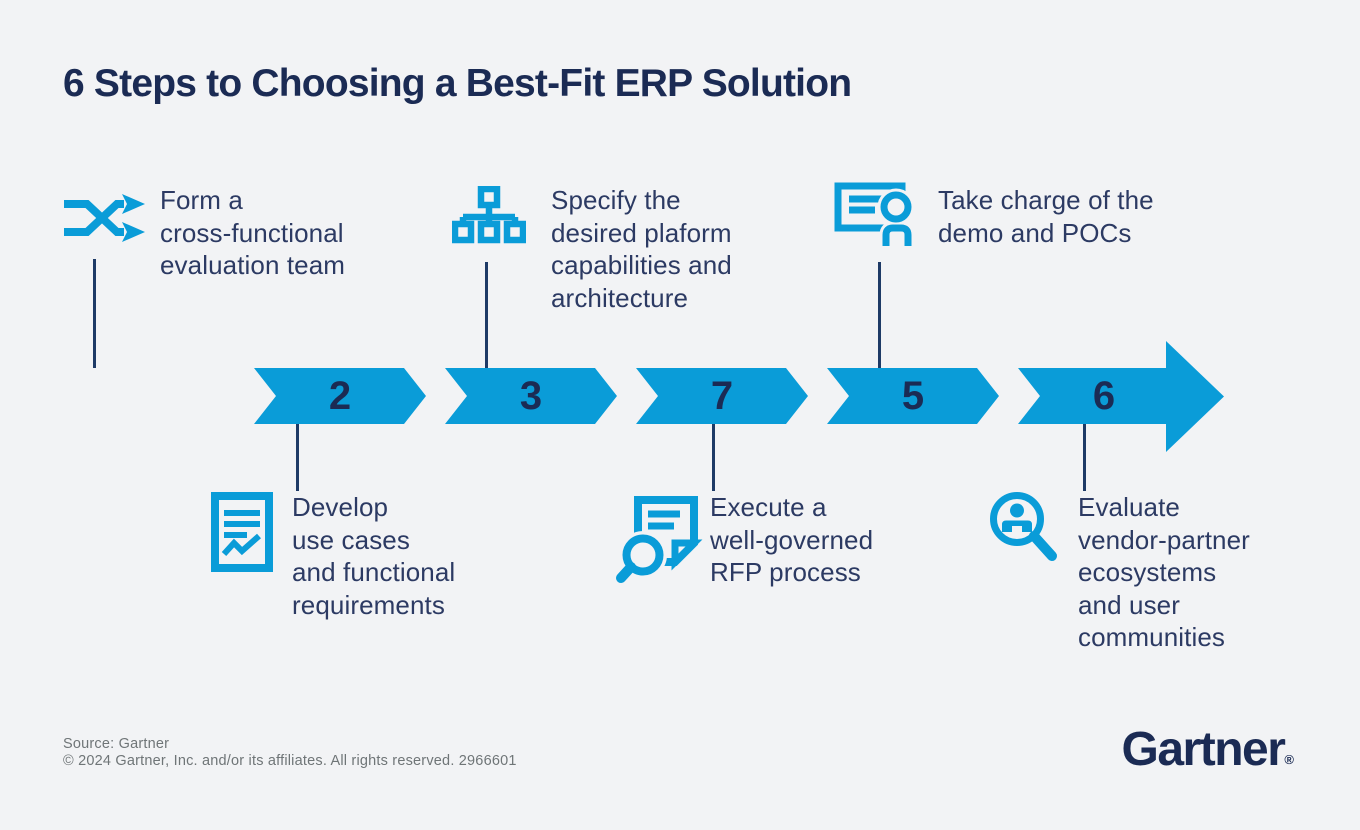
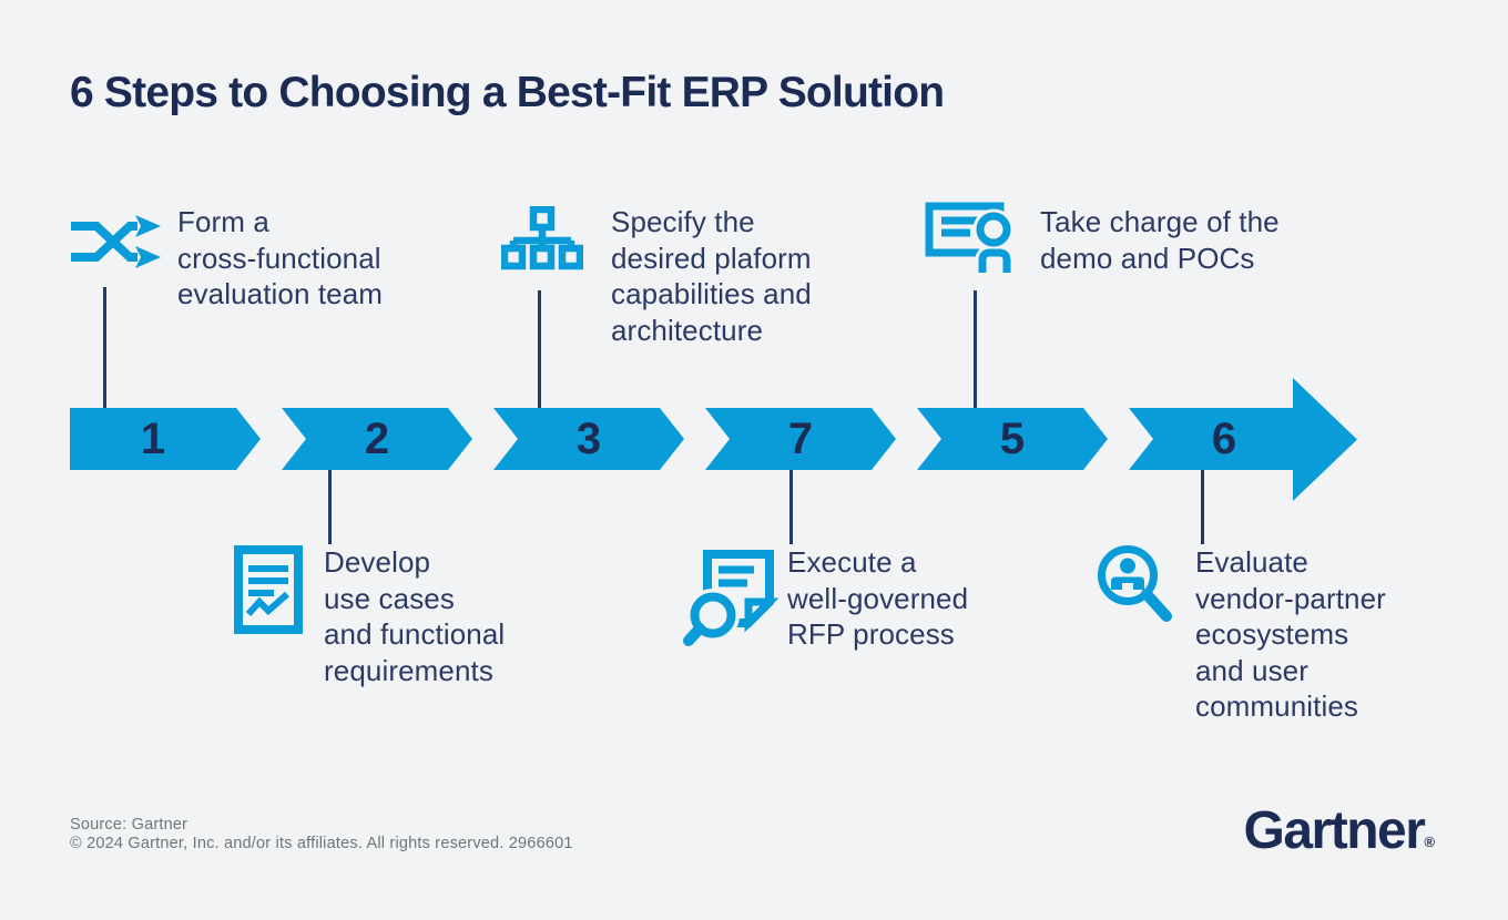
  6 Steps to Choosing a Best-Fit ERP Solution
  Form a
  cross-functional
  evaluation team
  Specify the
  desired plaform
  capabilities and
  architecture
  Take charge of the
  demo and POCs
+ 1
  2
  3
  7
  5
  6
  Develop
  use cases
  and functional
  requirements
  Execute a
  well-governed
  RFP process
  Evaluate
  vendor-partner
  ecosystems
  and user
  communities
  Source: Gartner
  © 2024 Gartner, Inc. and/or its affiliates. All rights reserved. 2966601
  Gartner®
